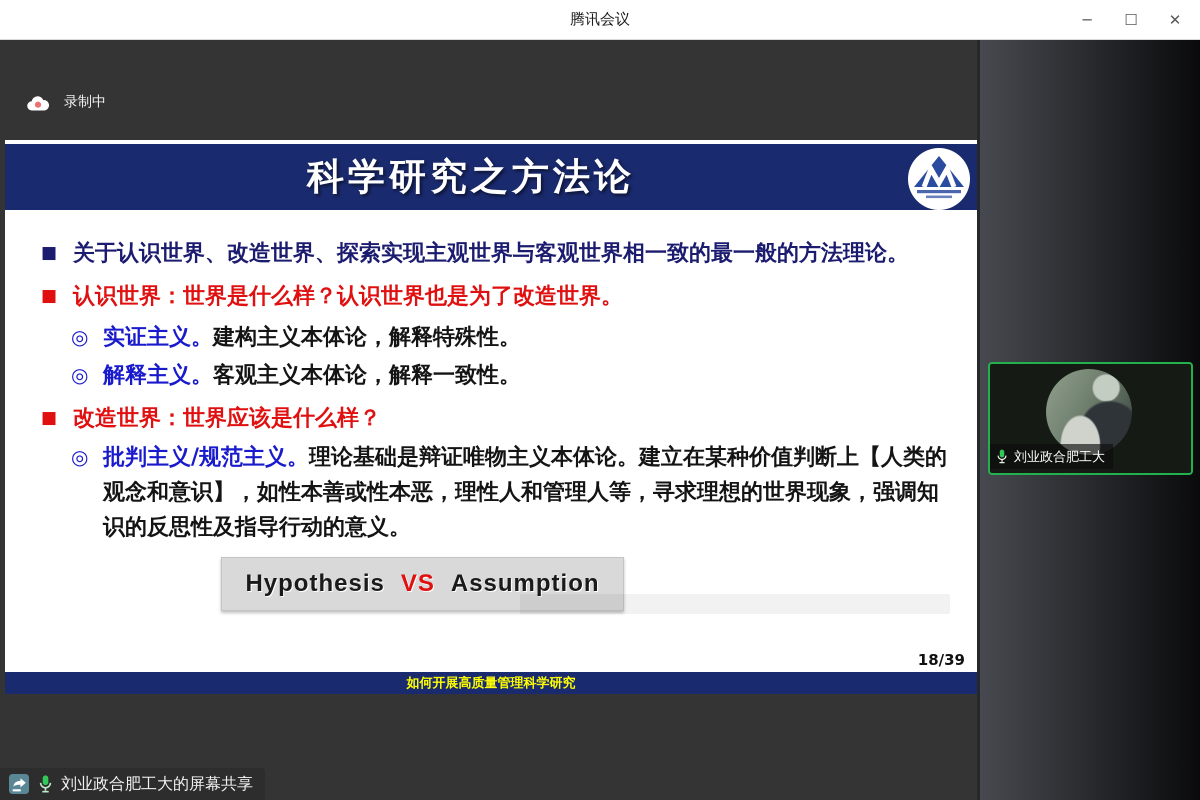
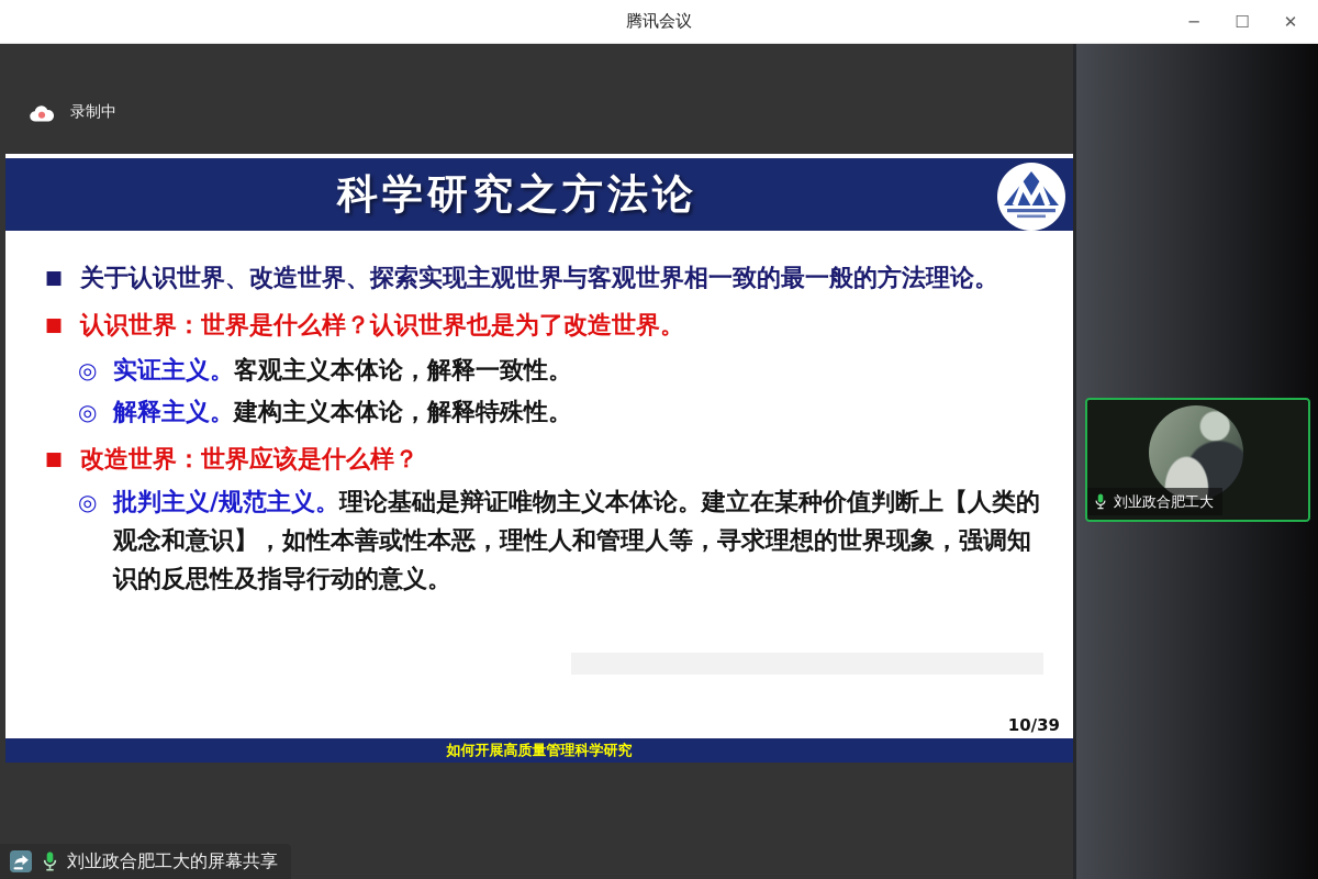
  腾讯会议
  ─
  ☐
  ✕
  录制中
  科学研究之方法论
  ■
  关于认识世界、改造世界、探索实现主观世界与客观世界相一致的最一般的方法理论。
  ■
  认识世界：世界是什么样？认识世界也是为了改造世界。
  ◎
- 实证主义。建构主义本体论，解释特殊性。
+ 实证主义。客观主义本体论，解释一致性。
  ◎
- 解释主义。客观主义本体论，解释一致性。
+ 解释主义。建构主义本体论，解释特殊性。
  ■
  改造世界：世界应该是什么样？
  ◎
  批判主义/规范主义。理论基础是辩证唯物主义本体论。建立在某种价值判断上【人类的观念和意识】，如性本善或性本恶，理性人和管理人等，寻求理想的世界现象，强调知识的反思性及指导行动的意义。
- Hypothesis
- VS
- Assumption
- 18/39
+ 10/39
  如何开展高质量管理科学研究
  刘业政合肥工大的屏幕共享
  刘业政合肥工大
